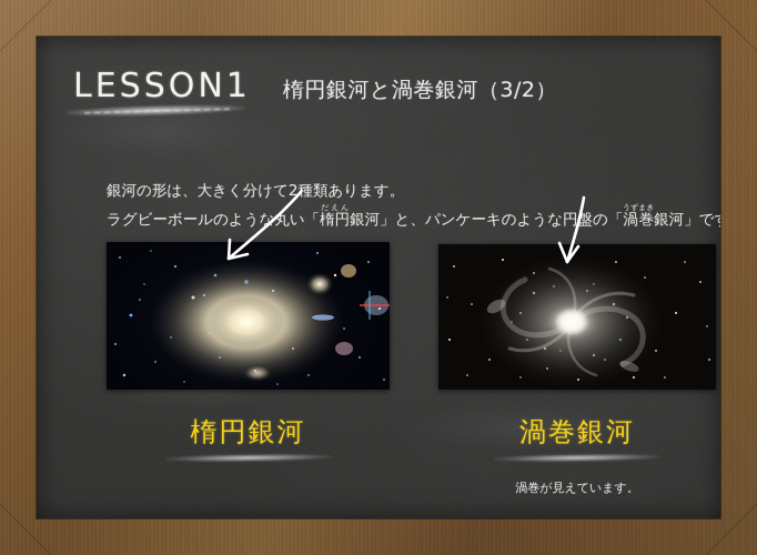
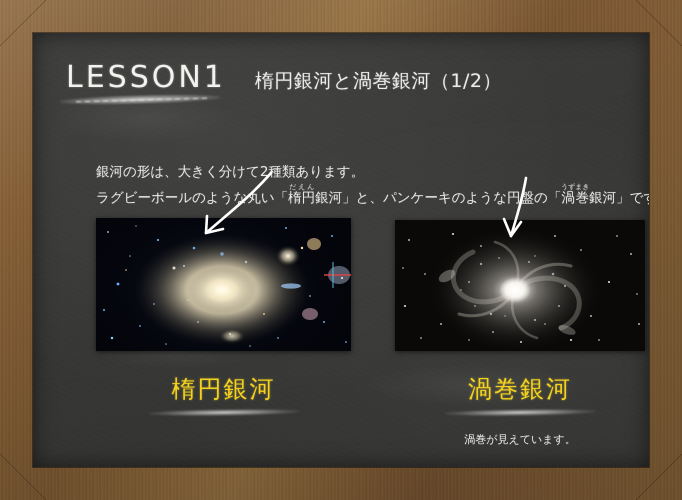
  LESSON1
- 楕円銀河と渦巻銀河（3/2）
+ 楕円銀河と渦巻銀河（1/2）
  銀河の形は、大きく分けて2種類あります。
  ラグビーボールのような丸い「楕円だえん銀河」と、パンケーキのような円盤の「渦巻うずまき銀河」で
  楕円銀河
  渦巻銀河
  渦巻が見えています。
